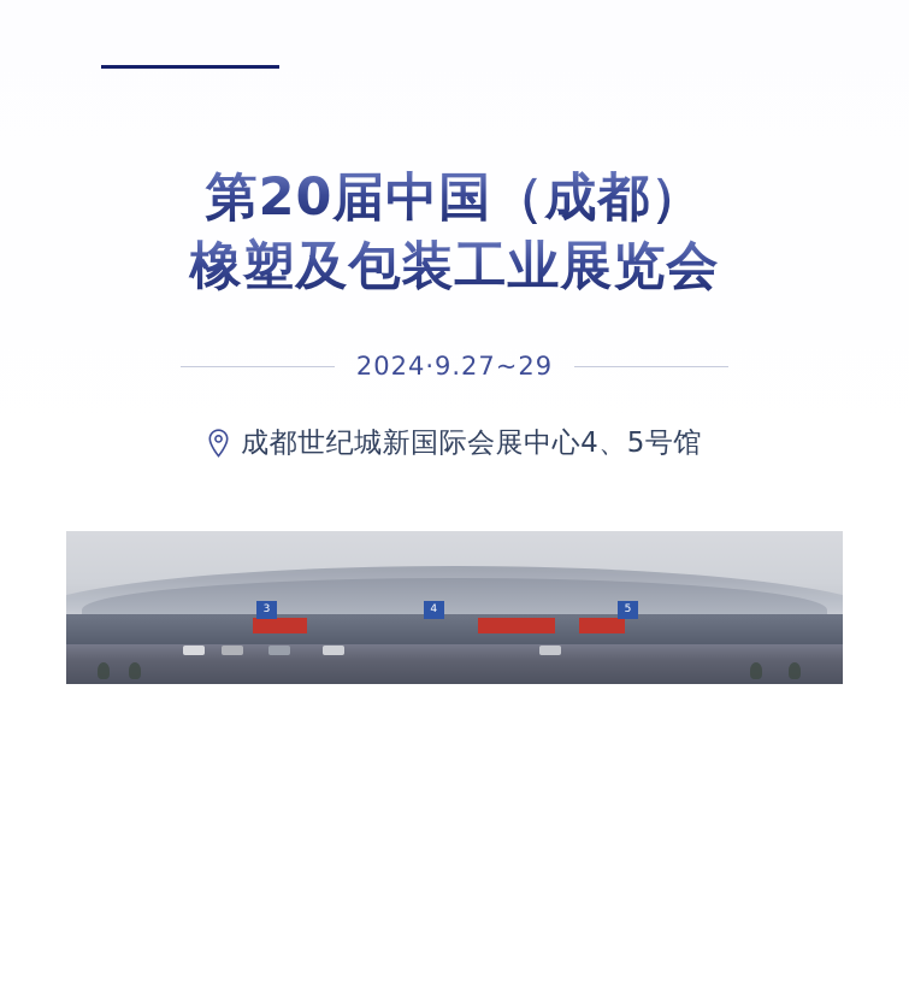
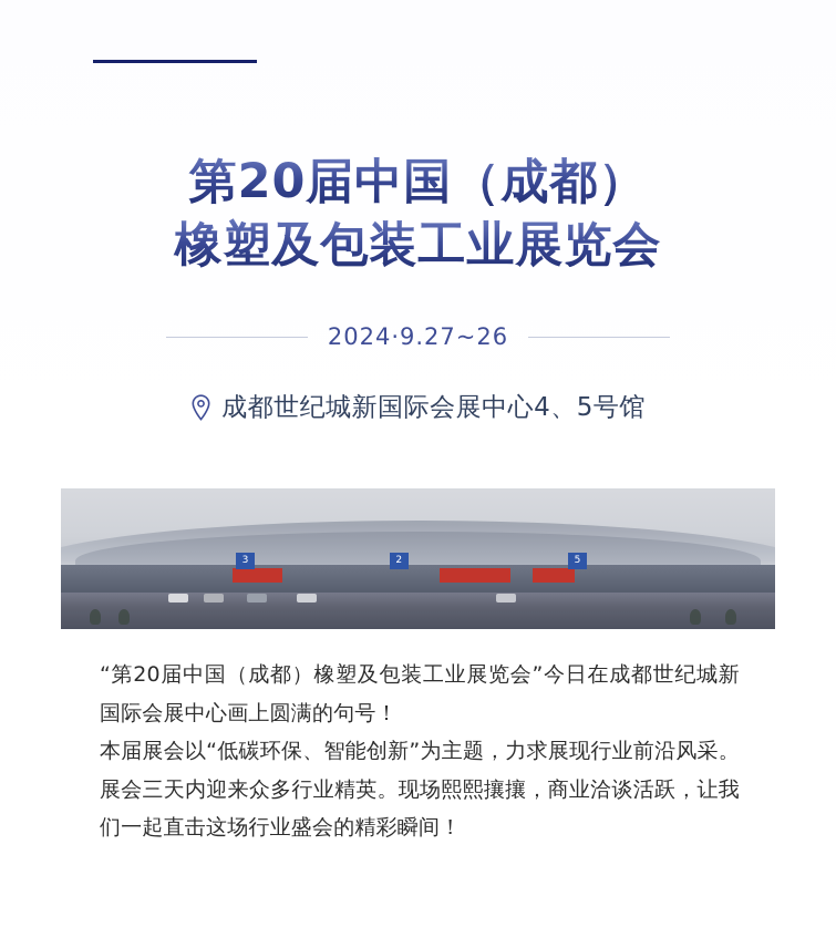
  第20届中国（成都）
  橡塑及包装工业展览会
- 2024·9.27~29
+ 2024·9.27~26
  成都世纪城新国际会展中心4、5号馆
  3
- 4
+ 2
  5
+ “第20届中国（成都）橡塑及包装工业展览会”今日在成都世纪城新国际会展中心画上圆满的句号！
+ 本届展会以“低碳环保、智能创新”为主题，力求展现行业前沿风采。展会三天内迎来众多行业精英。现场熙熙攘攘，商业洽谈活跃，让我们一起直击这场行业盛会的精彩瞬间！
